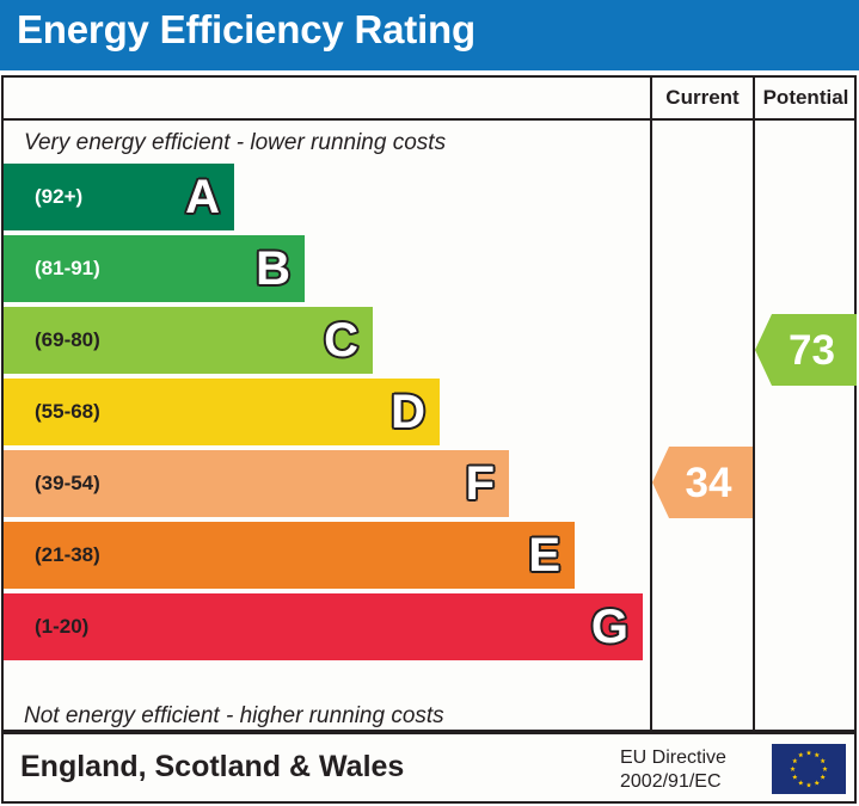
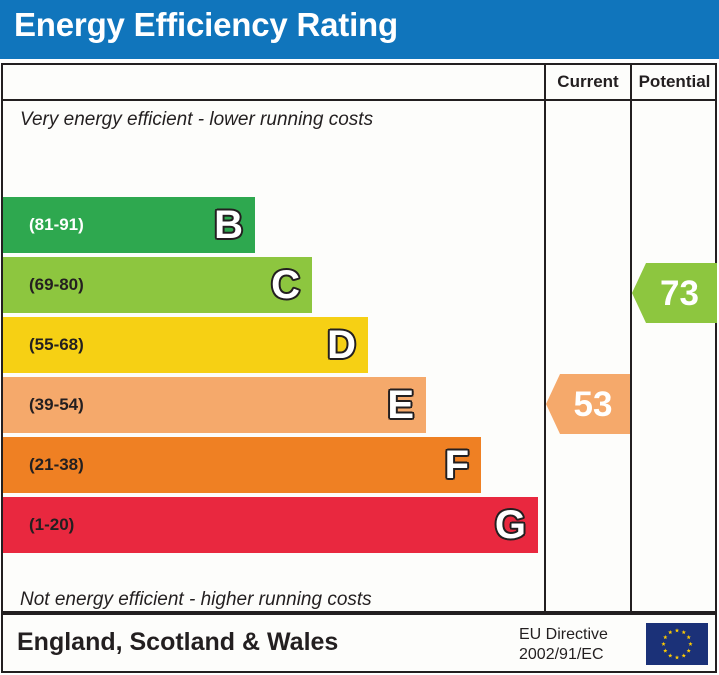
  Energy Efficiency Rating
  Current
  Potential
  Very energy efficient - lower running costs
  Not energy efficient - higher running costs
- (92+)
- A
  (81-91)
  B
  (69-80)
  C
  (55-68)
  D
  (39-54)
- F
+ E
  (21-38)
- E
+ F
  (1-20)
  G
- 34
+ 53
  73
  England, Scotland & Wales
  EU Directive
  2002/91/EC
